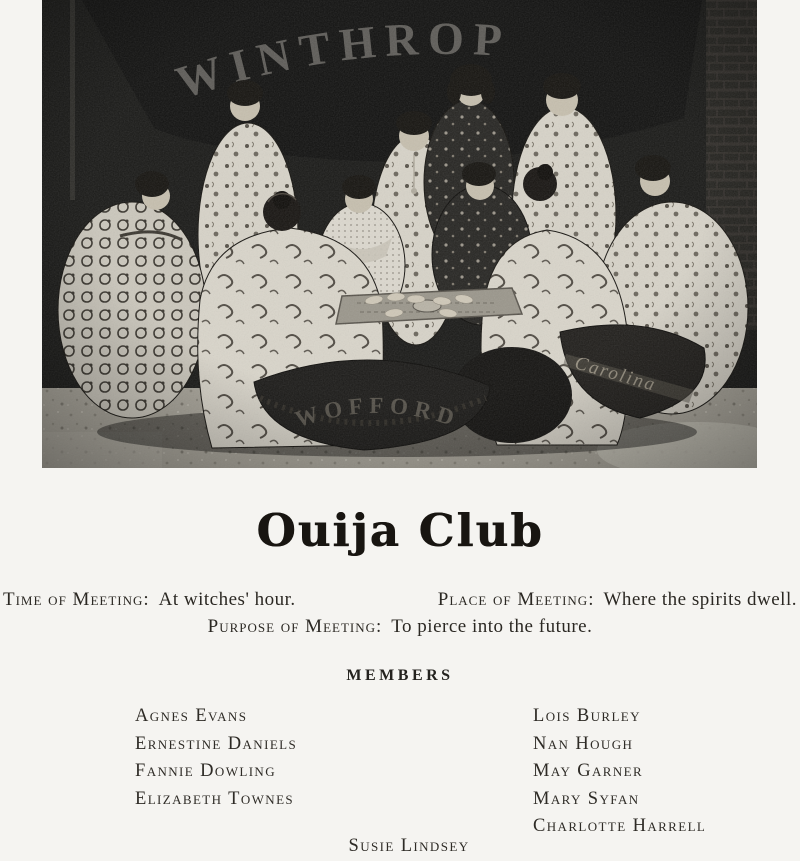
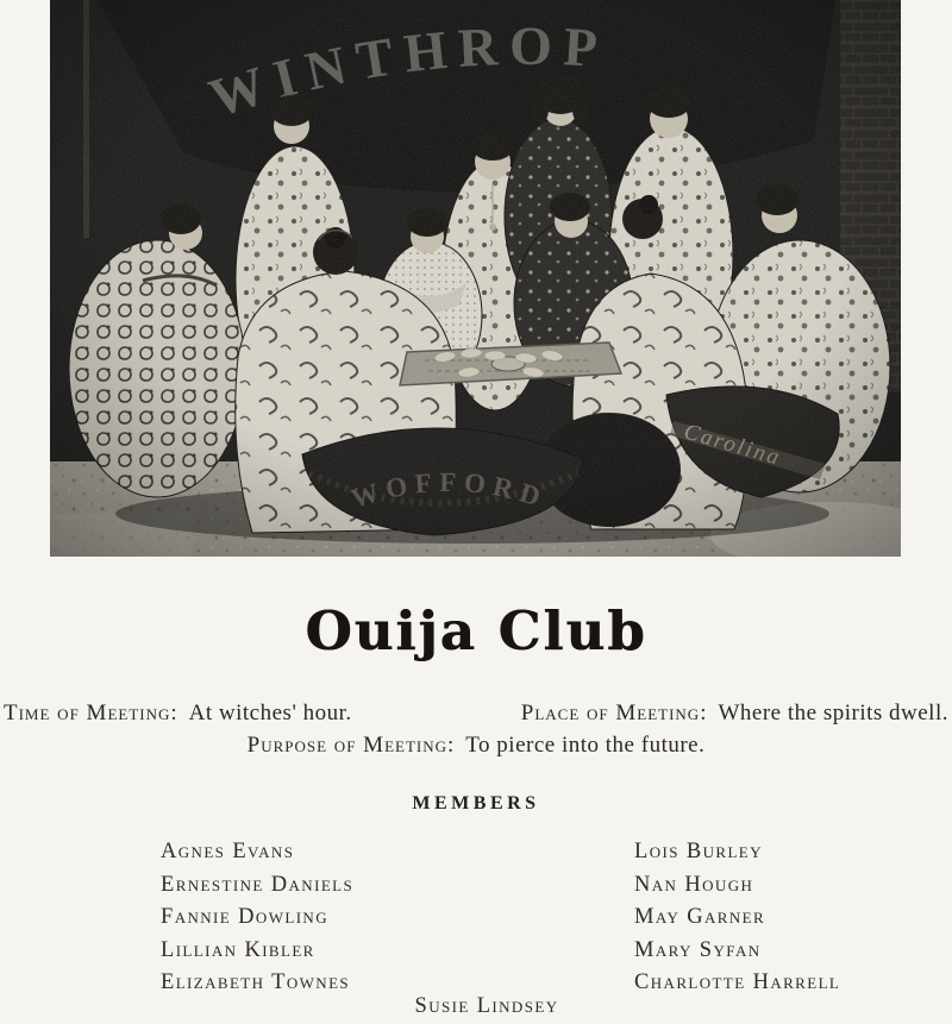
  Ouija Club
  Time of Meeting: At witches' hour.
  Place of Meeting: Where the spirits dwell.
  Purpose of Meeting: To pierce into the future.
  MEMBERS
  Agnes Evans
  Ernestine Daniels
  Fannie Dowling
+ Lillian Kibler
  Elizabeth Townes
  Lois Burley
  Nan Hough
  May Garner
  Mary Syfan
  Charlotte Harrell
  Susie Lindsey
